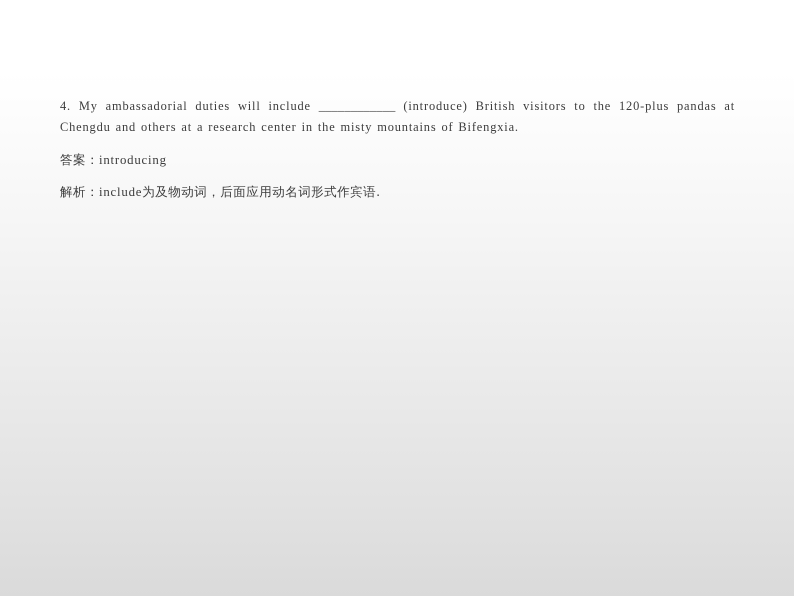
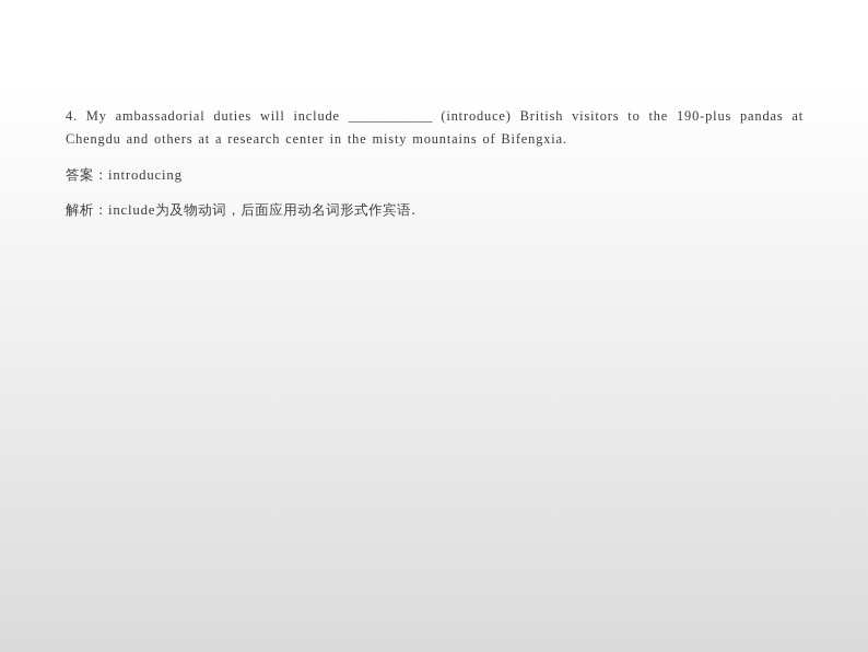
- 4. My ambassadorial duties will include ____________ (introduce) British visitors to the 120-plus pandas at Chengdu and others at a research center in the misty mountains of Bifengxia.
+ 4. My ambassadorial duties will include ____________ (introduce) British visitors to the 190-plus pandas at Chengdu and others at a research center in the misty mountains of Bifengxia.
  答案：introducing
  解析：include为及物动词，后面应用动名词形式作宾语.
